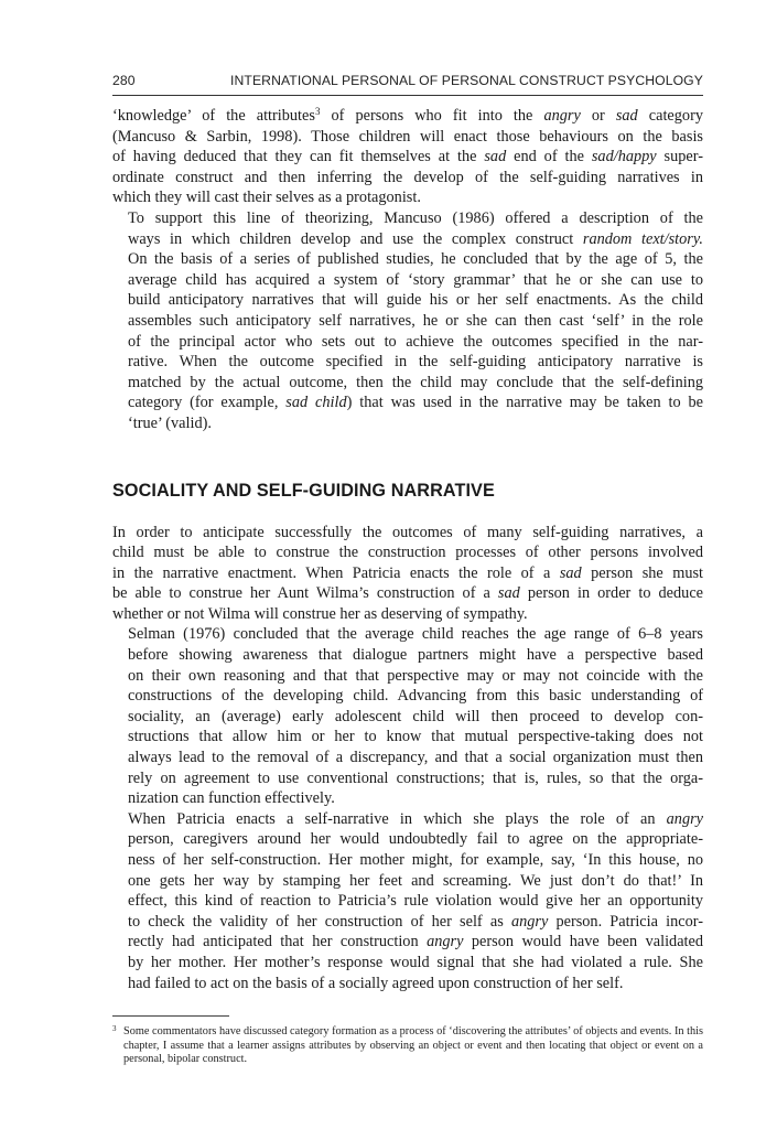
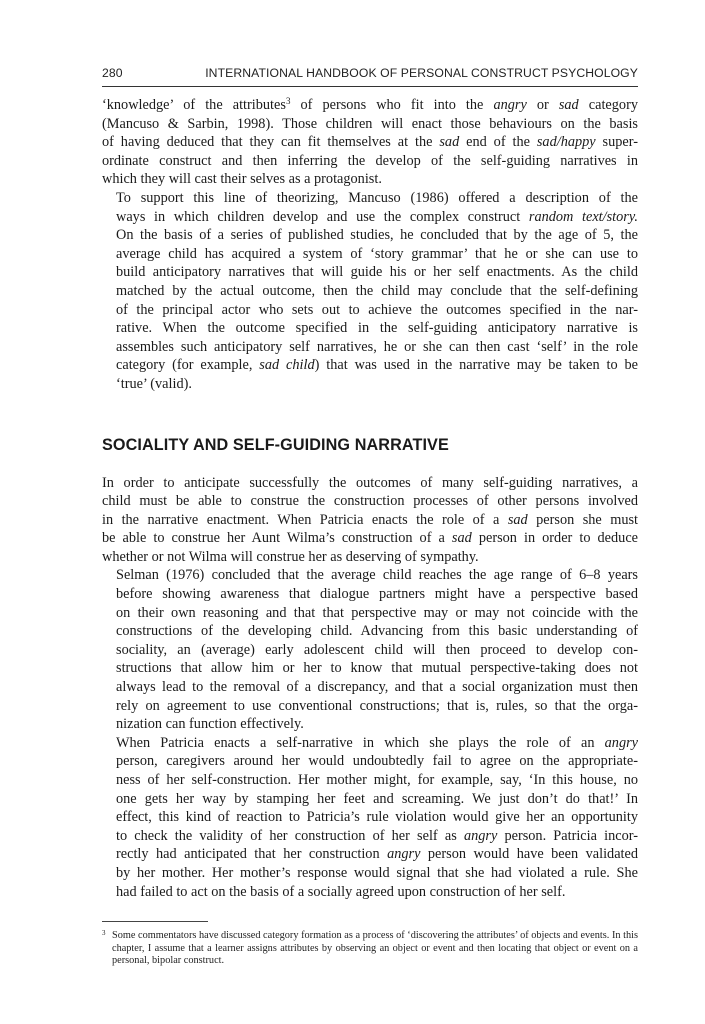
  280
- INTERNATIONAL PERSONAL OF PERSONAL CONSTRUCT PSYCHOLOGY
+ INTERNATIONAL HANDBOOK OF PERSONAL CONSTRUCT PSYCHOLOGY
  ‘knowledge’ of the attributes3 of persons who fit into the angry or sad category
  (Mancuso & Sarbin, 1998). Those children will enact those behaviours on the basis
  of having deduced that they can fit themselves at the sad end of the sad/happy super-
  ordinate construct and then inferring the develop of the self-guiding narratives in
  which they will cast their selves as a protagonist.
  To support this line of theorizing, Mancuso (1986) offered a description of the
  ways in which children develop and use the complex construct random text/story.
  On the basis of a series of published studies, he concluded that by the age of 5, the
  average child has acquired a system of ‘story grammar’ that he or she can use to
  build anticipatory narratives that will guide his or her self enactments. As the child
- assembles such anticipatory self narratives, he or she can then cast ‘self’ in the role
+ matched by the actual outcome, then the child may conclude that the self-defining
  of the principal actor who sets out to achieve the outcomes specified in the nar-
  rative. When the outcome specified in the self-guiding anticipatory narrative is
- matched by the actual outcome, then the child may conclude that the self-defining
+ assembles such anticipatory self narratives, he or she can then cast ‘self’ in the role
  category (for example, sad child) that was used in the narrative may be taken to be
  ‘true’ (valid).
  SOCIALITY AND SELF-GUIDING NARRATIVE
  In order to anticipate successfully the outcomes of many self-guiding narratives, a
  child must be able to construe the construction processes of other persons involved
  in the narrative enactment. When Patricia enacts the role of a sad person she must
  be able to construe her Aunt Wilma’s construction of a sad person in order to deduce
  whether or not Wilma will construe her as deserving of sympathy.
  Selman (1976) concluded that the average child reaches the age range of 6–8 years
  before showing awareness that dialogue partners might have a perspective based
  on their own reasoning and that that perspective may or may not coincide with the
  constructions of the developing child. Advancing from this basic understanding of
  sociality, an (average) early adolescent child will then proceed to develop con-
  structions that allow him or her to know that mutual perspective-taking does not
  always lead to the removal of a discrepancy, and that a social organization must then
  rely on agreement to use conventional constructions; that is, rules, so that the orga-
  nization can function effectively.
  When Patricia enacts a self-narrative in which she plays the role of an angry
  person, caregivers around her would undoubtedly fail to agree on the appropriate-
  ness of her self-construction. Her mother might, for example, say, ‘In this house, no
  one gets her way by stamping her feet and screaming. We just don’t do that!’ In
  effect, this kind of reaction to Patricia’s rule violation would give her an opportunity
  to check the validity of her construction of her self as angry person. Patricia incor-
  rectly had anticipated that her construction angry person would have been validated
  by her mother. Her mother’s response would signal that she had violated a rule. She
  had failed to act on the basis of a socially agreed upon construction of her self.
  3
  Some commentators have discussed category formation as a process of ‘discovering the attributes’ of objects and events. In this chapter, I assume that a learner assigns attributes by observing an object or event and then locating that object or event on a personal, bipolar construct.
